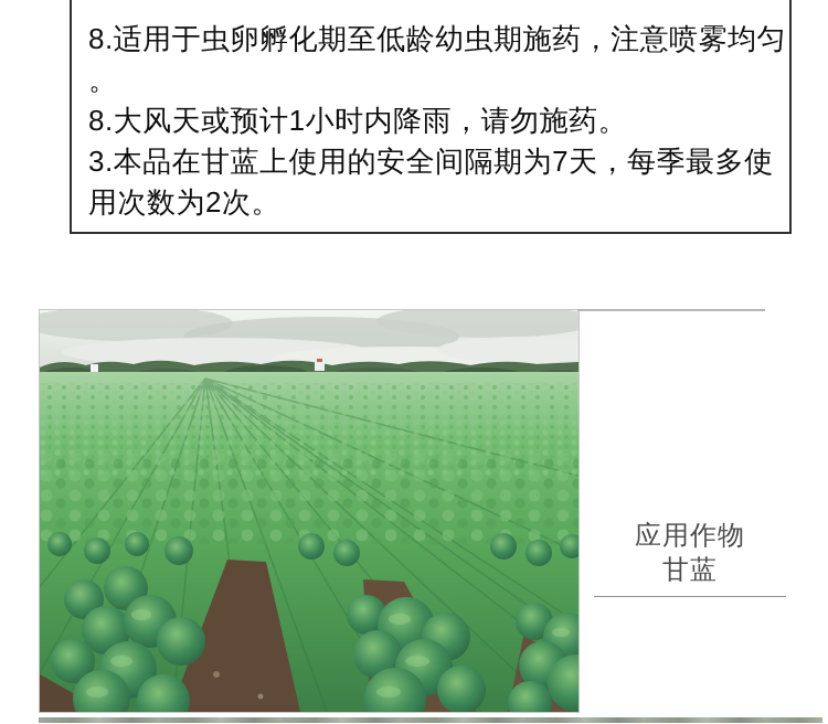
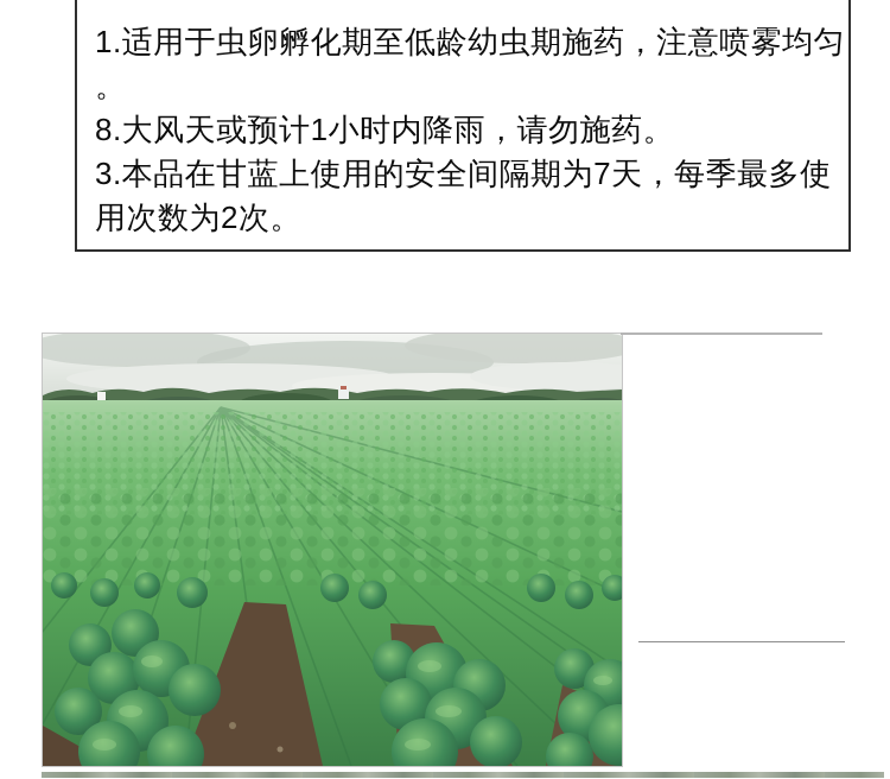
- 8.适用于虫卵孵化期至低龄幼虫期施药，注意喷雾均匀
+ 1.适用于虫卵孵化期至低龄幼虫期施药，注意喷雾均匀
  。
  8.大风天或预计1小时内降雨，请勿施药。
  3.本品在甘蓝上使用的安全间隔期为7天，每季最多使
  用次数为2次。
- 应用作物
- 甘蓝
